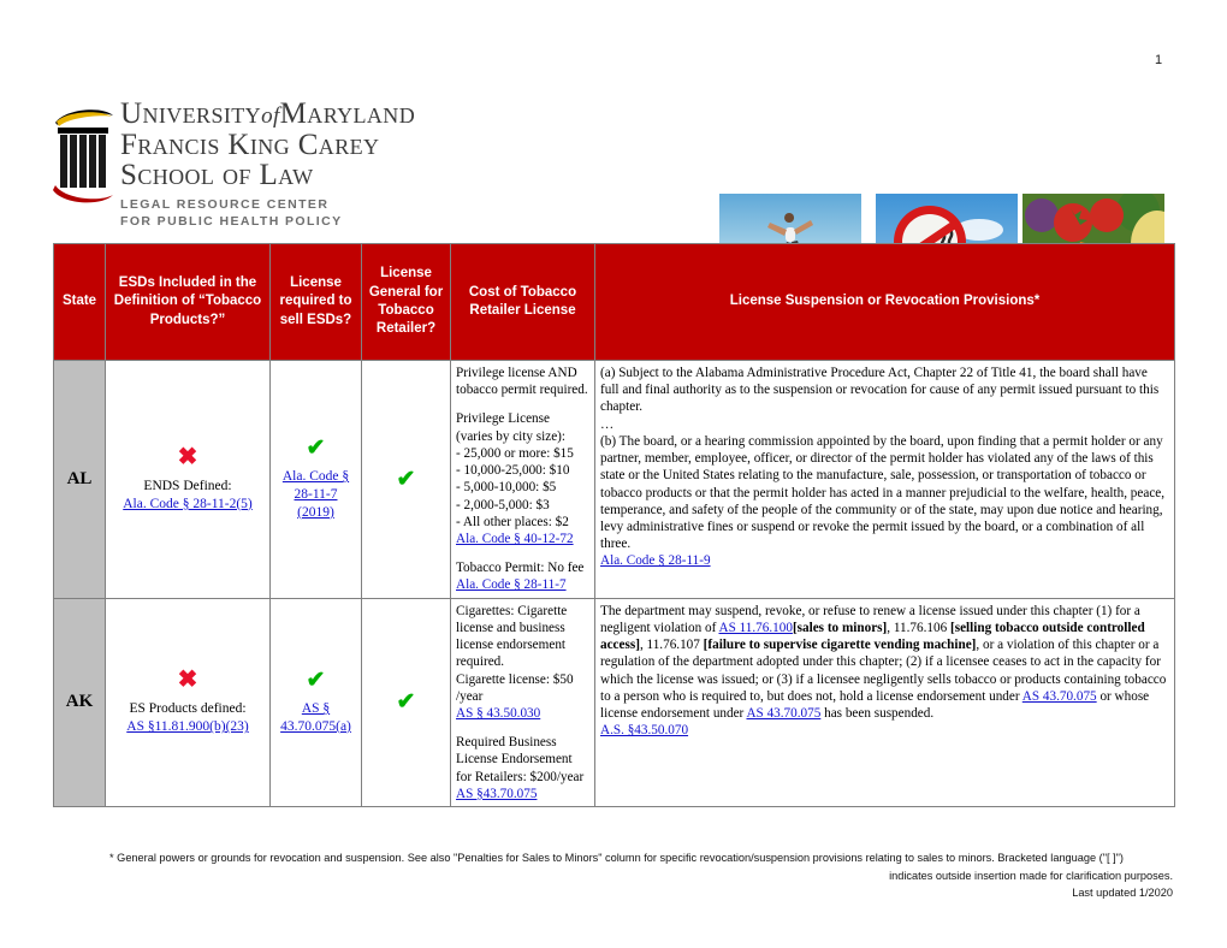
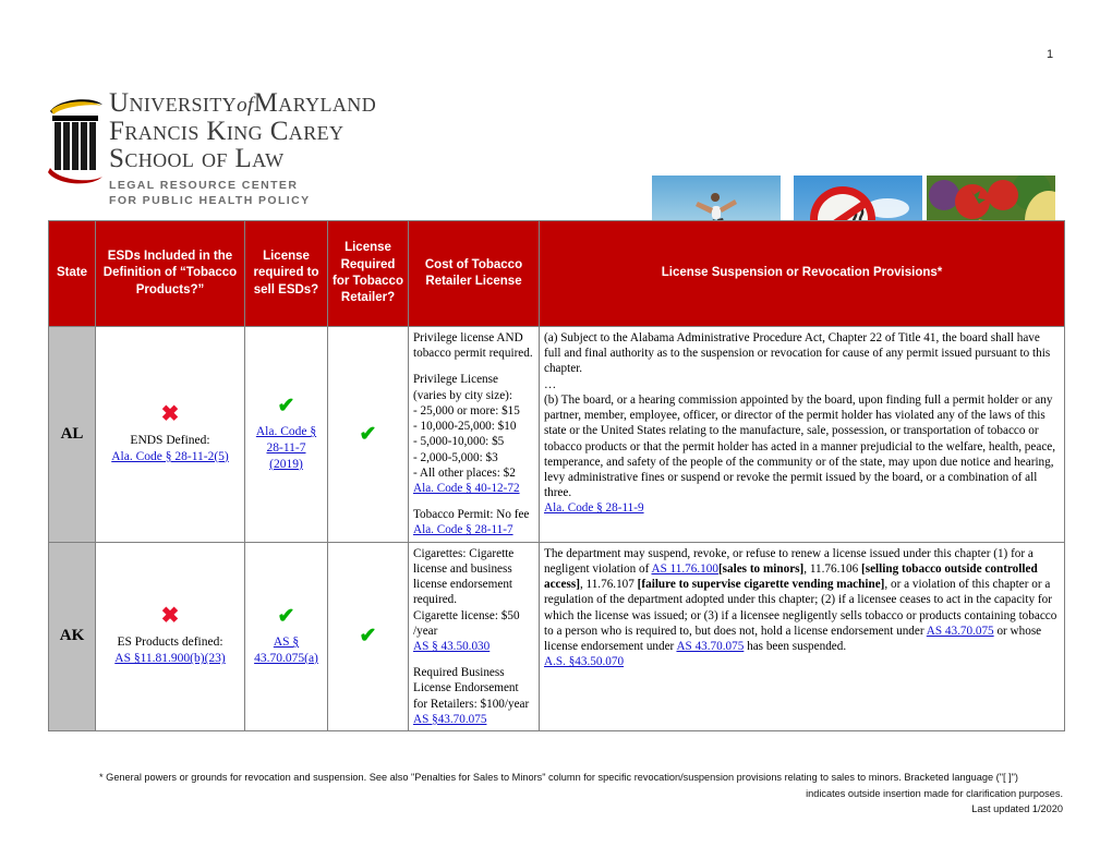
  1
  UNIVERSITYofMARYLAND
  FRANCIS KING CAREY
  SCHOOL OF LAW
  LEGAL RESOURCE CENTER
  FOR PUBLIC HEALTH POLICY
- State	ESDs Included in the Definition of “Tobacco Products?”	License required to sell ESDs?	License General for Tobacco Retailer?	Cost of Tobacco Retailer License	License Suspension or Revocation Provisions*
+ State	ESDs Included in the Definition of “Tobacco Products?”	License required to sell ESDs?	License Required for Tobacco Retailer?	Cost of Tobacco Retailer License	License Suspension or Revocation Provisions*
- AL	✖ ENDS Defined: Ala. Code § 28-11-2(5)	✔ Ala. Code § 28-11-7 (2019)	✔	Privilege license AND tobacco permit required. Privilege License (varies by city size): - 25,000 or more: $15 - 10,000-25,000: $10 - 5,000-10,000: $5 - 2,000-5,000: $3 - All other places: $2 Ala. Code § 40-12-72 Tobacco Permit: No fee Ala. Code § 28-11-7	(a) Subject to the Alabama Administrative Procedure Act, Chapter 22 of Title 41, the board shall have full and final authority as to the suspension or revocation for cause of any permit issued pursuant to this chapter. … (b) The board, or a hearing commission appointed by the board, upon finding that a permit holder or any partner, member, employee, officer, or director of the permit holder has violated any of the laws of this state or the United States relating to the manufacture, sale, possession, or transportation of tobacco or tobacco products or that the permit holder has acted in a manner prejudicial to the welfare, health, peace, temperance, and safety of the people of the community or of the state, may upon due notice and hearing, levy administrative fines or suspend or revoke the permit issued by the board, or a combination of all three. Ala. Code § 28-11-9
+ AL	✖ ENDS Defined: Ala. Code § 28-11-2(5)	✔ Ala. Code § 28-11-7 (2019)	✔	Privilege license AND tobacco permit required. Privilege License (varies by city size): - 25,000 or more: $15 - 10,000-25,000: $10 - 5,000-10,000: $5 - 2,000-5,000: $3 - All other places: $2 Ala. Code § 40-12-72 Tobacco Permit: No fee Ala. Code § 28-11-7	(a) Subject to the Alabama Administrative Procedure Act, Chapter 22 of Title 41, the board shall have full and final authority as to the suspension or revocation for cause of any permit issued pursuant to this chapter. … (b) The board, or a hearing commission appointed by the board, upon finding full a permit holder or any partner, member, employee, officer, or director of the permit holder has violated any of the laws of this state or the United States relating to the manufacture, sale, possession, or transportation of tobacco or tobacco products or that the permit holder has acted in a manner prejudicial to the welfare, health, peace, temperance, and safety of the people of the community or of the state, may upon due notice and hearing, levy administrative fines or suspend or revoke the permit issued by the board, or a combination of all three. Ala. Code § 28-11-9
- AK	✖ ES Products defined: AS §11.81.900(b)(23)	✔ AS § 43.70.075(a)	✔	Cigarettes: Cigarette license and business license endorsement required. Cigarette license: $50 /year AS § 43.50.030 Required Business License Endorsement for Retailers: $200/year AS §43.70.075	The department may suspend, revoke, or refuse to renew a license issued under this chapter (1) for a negligent violation of AS 11.76.100[sales to minors], 11.76.106 [selling tobacco outside controlled access], 11.76.107 [failure to supervise cigarette vending machine], or a violation of this chapter or a regulation of the department adopted under this chapter; (2) if a licensee ceases to act in the capacity for which the license was issued; or (3) if a licensee negligently sells tobacco or products containing tobacco to a person who is required to, but does not, hold a license endorsement under AS 43.70.075 or whose license endorsement under AS 43.70.075 has been suspended. A.S. §43.50.070
+ AK	✖ ES Products defined: AS §11.81.900(b)(23)	✔ AS § 43.70.075(a)	✔	Cigarettes: Cigarette license and business license endorsement required. Cigarette license: $50 /year AS § 43.50.030 Required Business License Endorsement for Retailers: $100/year AS §43.70.075	The department may suspend, revoke, or refuse to renew a license issued under this chapter (1) for a negligent violation of AS 11.76.100[sales to minors], 11.76.106 [selling tobacco outside controlled access], 11.76.107 [failure to supervise cigarette vending machine], or a violation of this chapter or a regulation of the department adopted under this chapter; (2) if a licensee ceases to act in the capacity for which the license was issued; or (3) if a licensee negligently sells tobacco or products containing tobacco to a person who is required to, but does not, hold a license endorsement under AS 43.70.075 or whose license endorsement under AS 43.70.075 has been suspended. A.S. §43.50.070
  * General powers or grounds for revocation and suspension. See also "Penalties for Sales to Minors" column for specific revocation/suspension provisions relating to sales to minors. Bracketed language ("[ ]")
  indicates outside insertion made for clarification purposes.
  Last updated 1/2020
